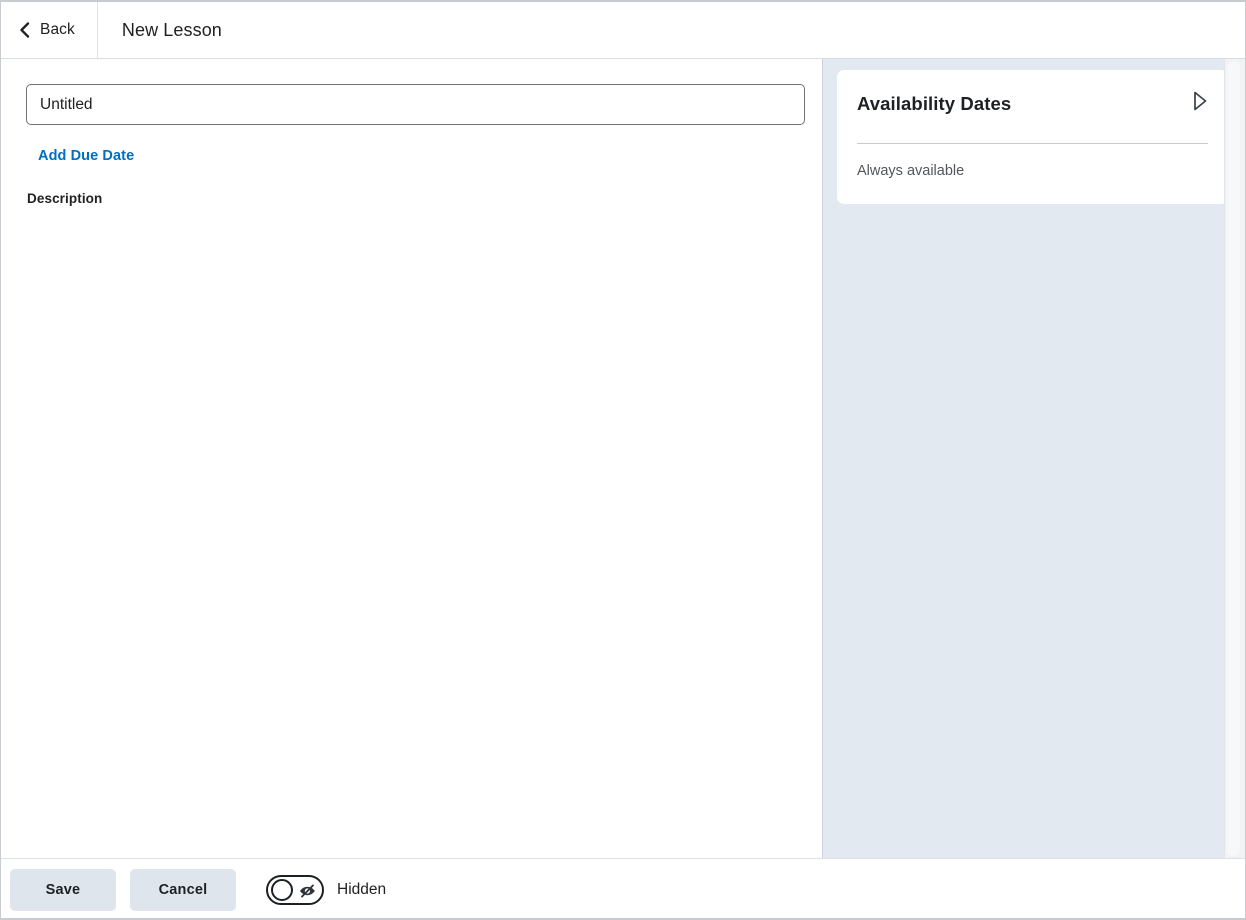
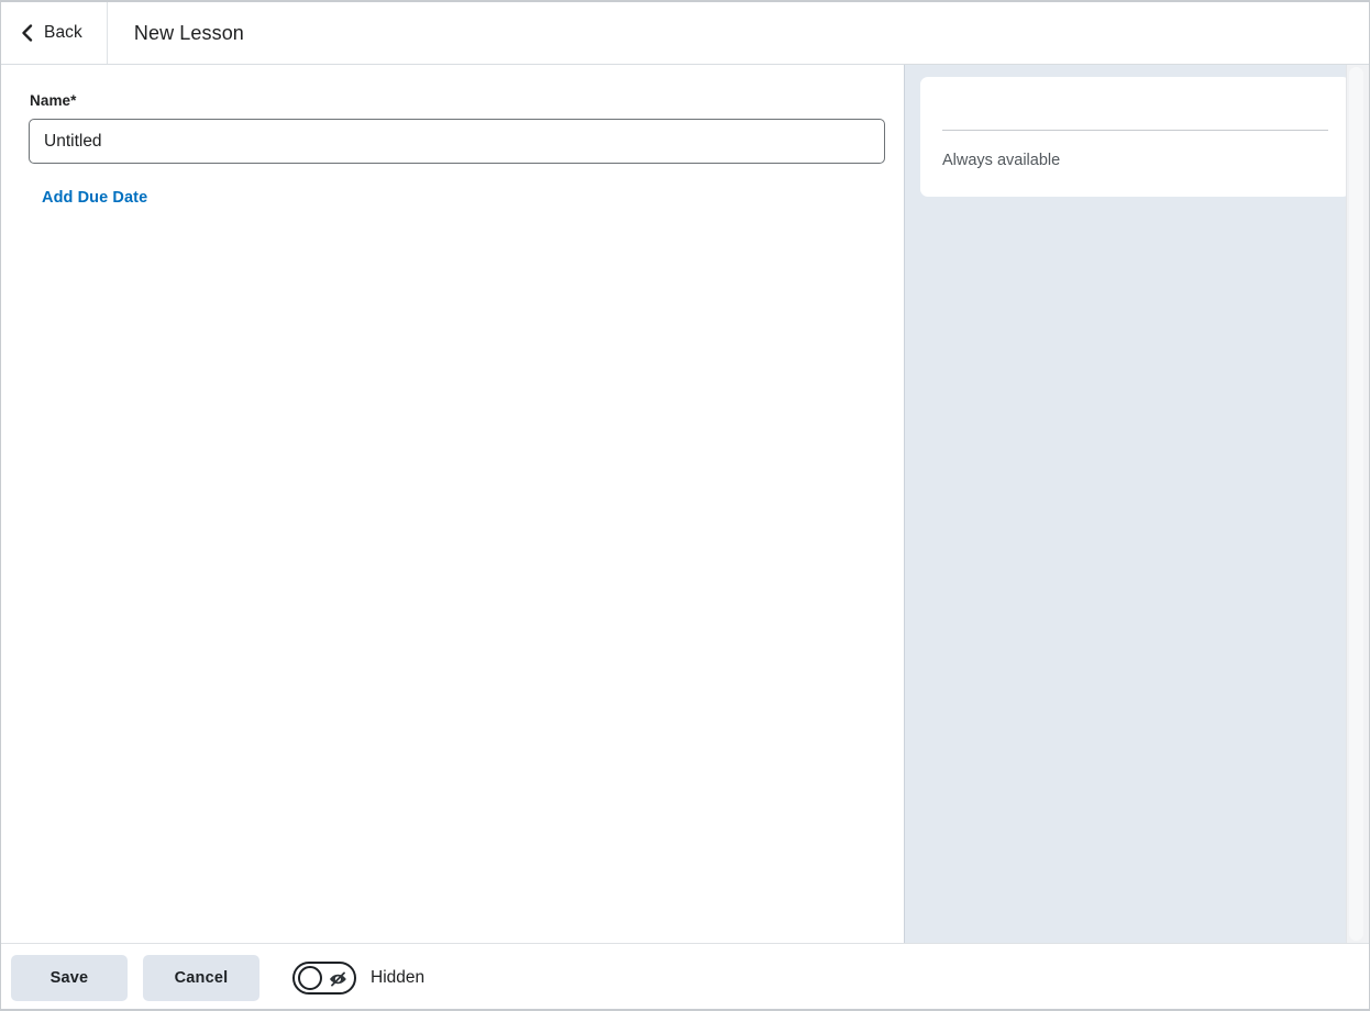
  Back
  New Lesson
+ Name*
  Untitled
  Add Due Date
- Description
- Availability Dates
  Always available
  Save
  Cancel
  Hidden
